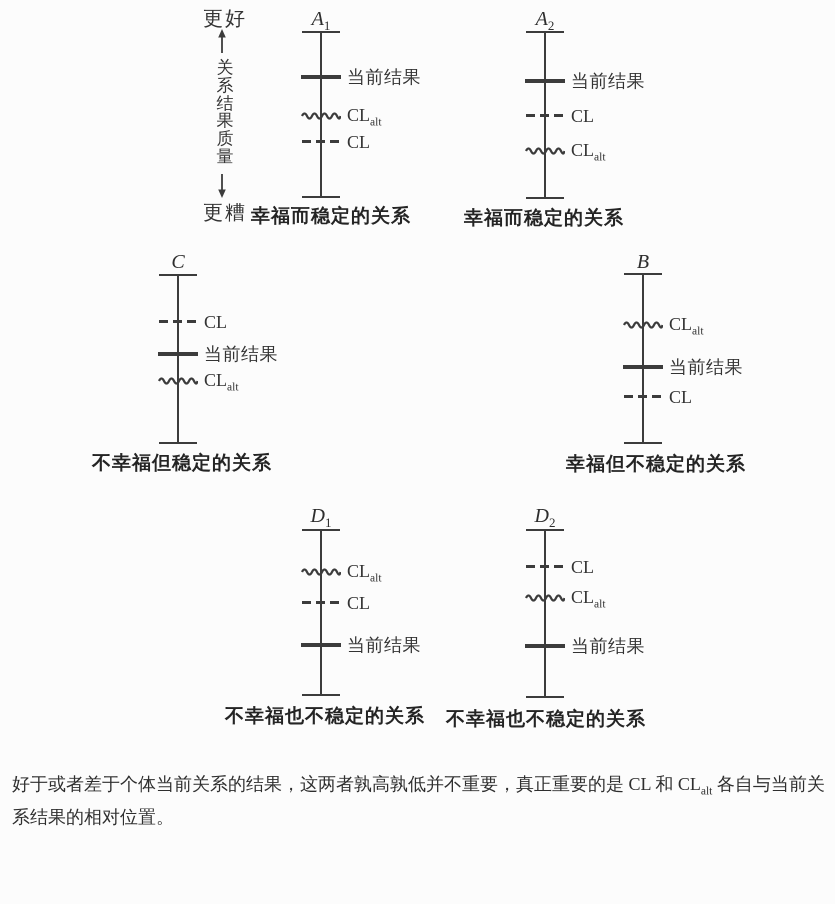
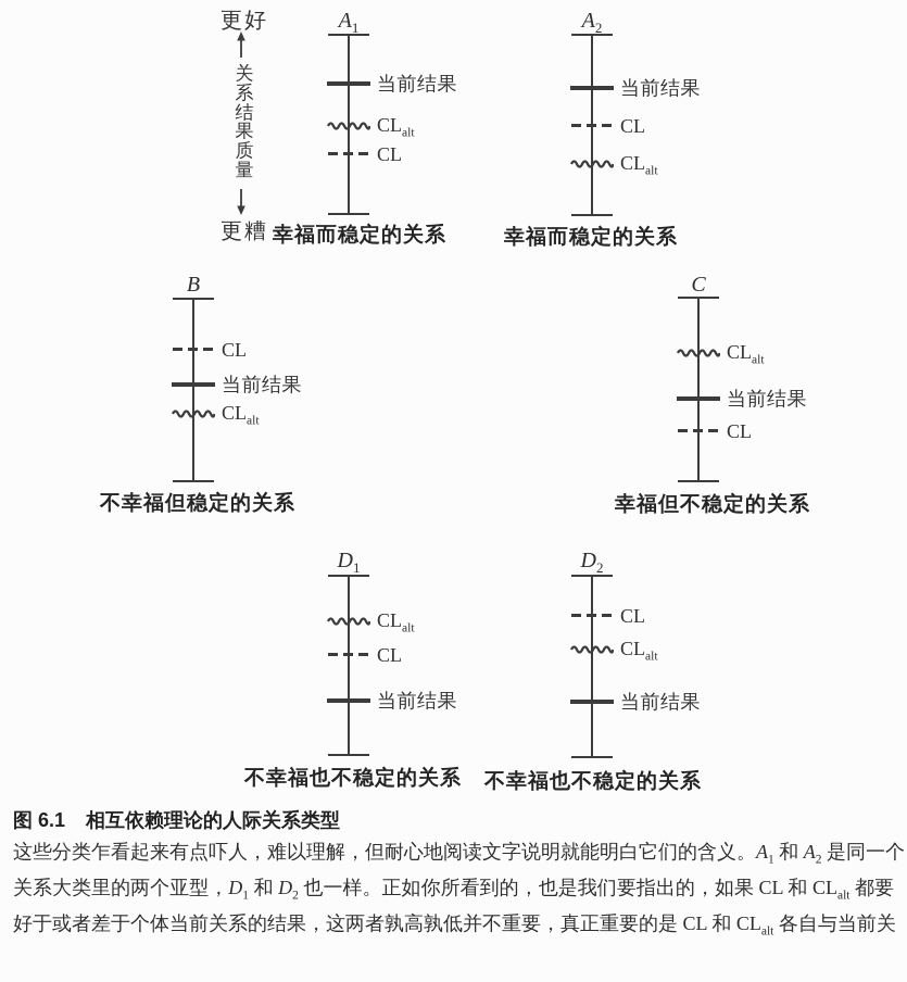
  更好
  关
  系
  结
  果
  质
  量
  更糟
  A1
  当前结果
  CLalt
  CL
  幸福而稳定的关系
  A2
  当前结果
  CL
  CLalt
  幸福而稳定的关系
- C
+ B
  CL
  当前结果
  CLalt
  不幸福但稳定的关系
- B
+ C
  CLalt
  当前结果
  CL
  幸福但不稳定的关系
  D1
  CLalt
  CL
  当前结果
  不幸福也不稳定的关系
  D2
  CL
  CLalt
  当前结果
  不幸福也不稳定的关系
+ 图 6.1 相互依赖理论的人际关系类型
+ 这些分类乍看起来有点吓人，难以理解，但耐心地阅读文字说明就能明白它们的含义。A1 和 A2 是同一个
+ 关系大类里的两个亚型，D1 和 D2 也一样。正如你所看到的，也是我们要指出的，如果 CL 和 CLalt 都要
  好于或者差于个体当前关系的结果，这两者孰高孰低并不重要，真正重要的是 CL 和 CLalt 各自与当前关
- 系结果的相对位置。
